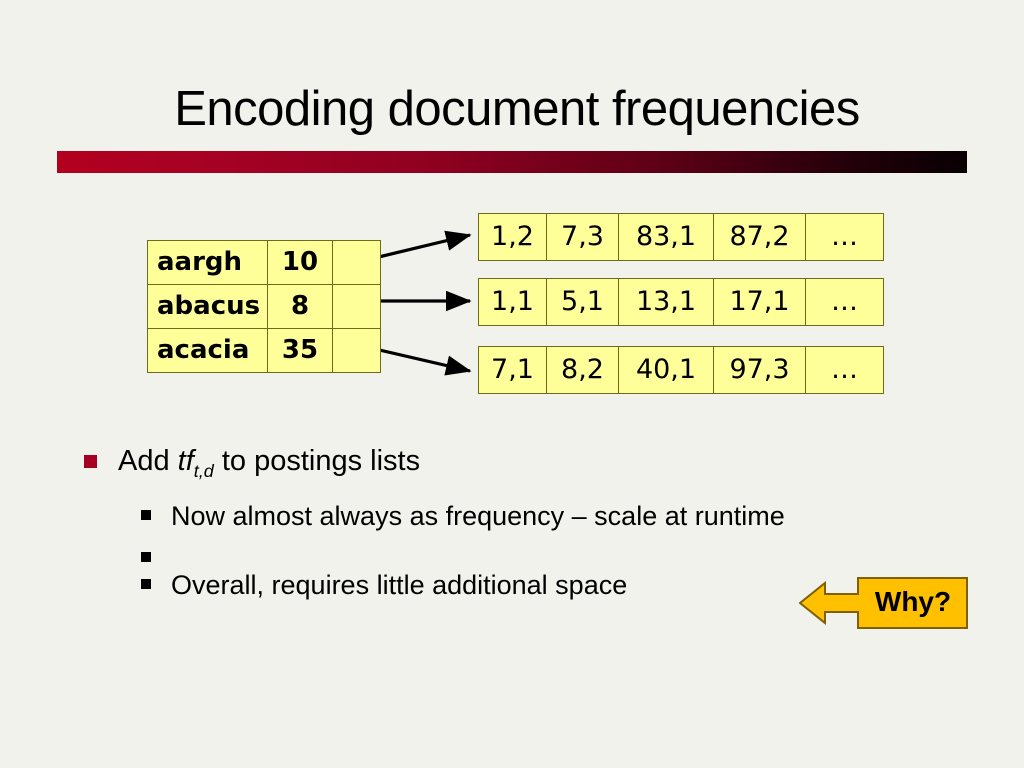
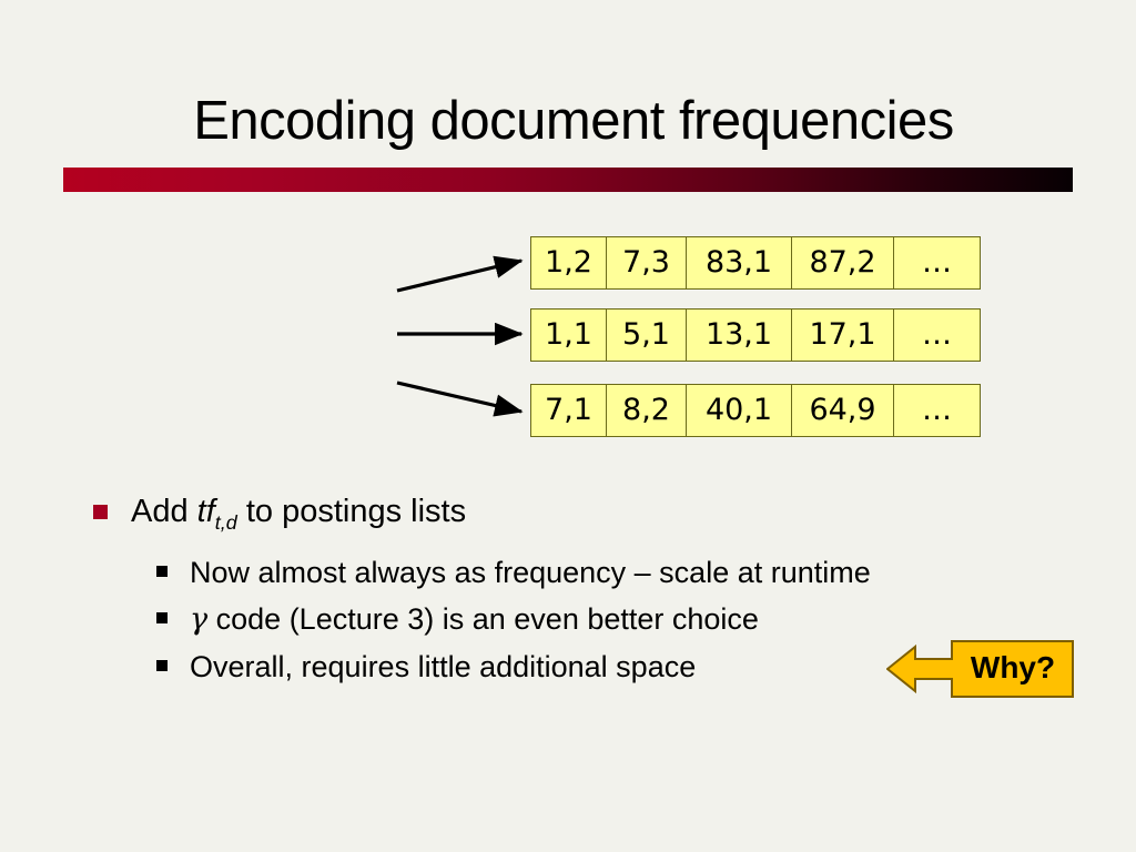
  Encoding document frequencies
- aargh	10
- abacus	8
- acacia	35
  1,2	7,3	83,1	87,2	…
  1,1	5,1	13,1	17,1	…
- 7,1	8,2	40,1	97,3	…
+ 7,1	8,2	40,1	64,9	…
  Add tft,d to postings lists
  Now almost always as frequency – scale at runtime
+ γ code (Lecture 3) is an even better choice
  Overall, requires little additional space
  Why?
